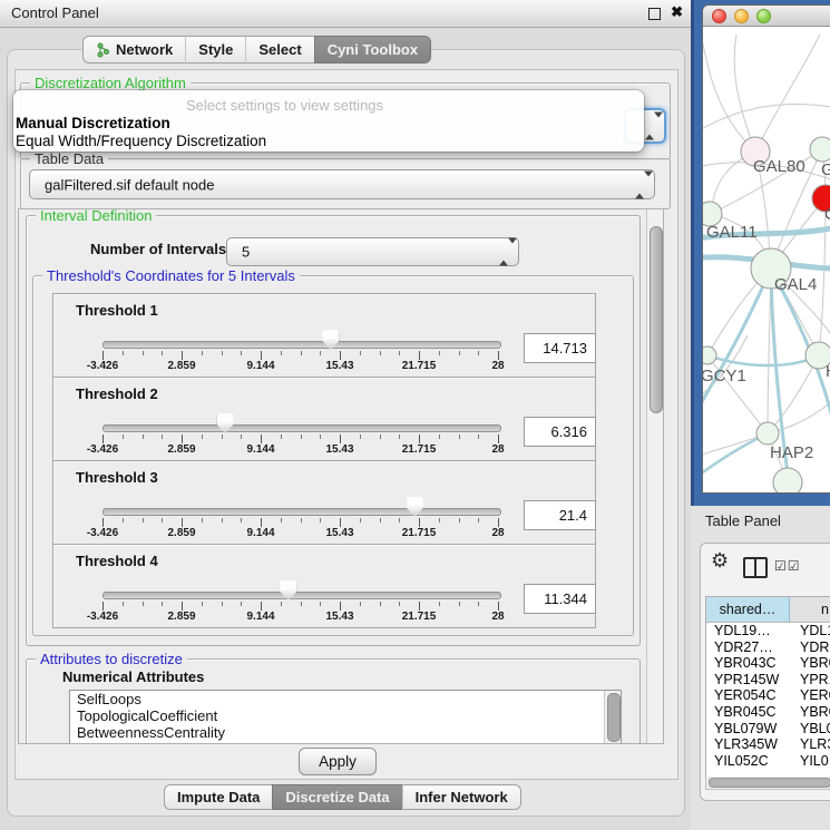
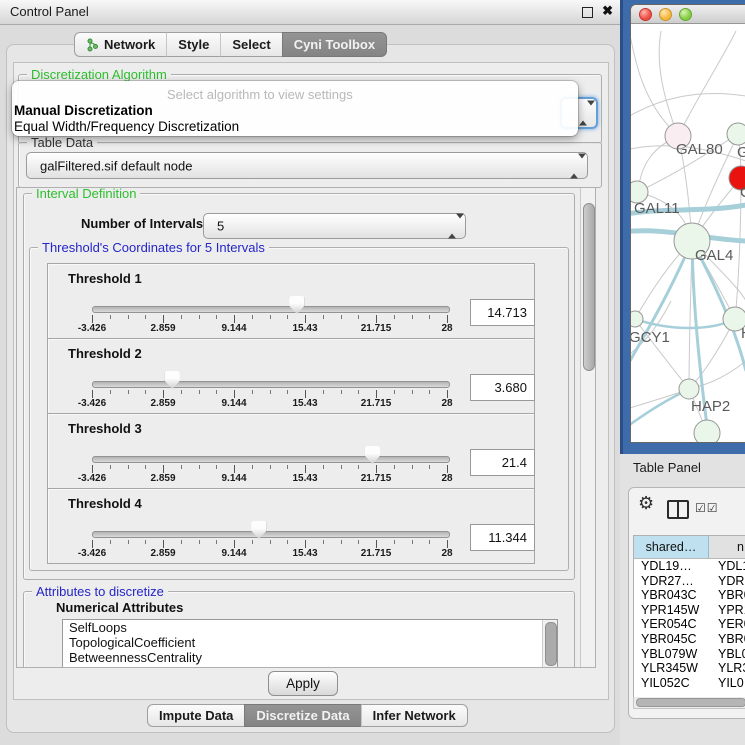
  Control Panel
  ✖
  Network
  Style
  Select
  Cyni Toolbox
  Discretization Algorithm
  Table Data
  galFiltered.sif default node
  Interval Definition
  Number of Intervals
  5
  Threshold's Coordinates for 5 Intervals
  Threshold 1
  -3.426
  2.859
  9.144
  15.43
  21.715
  28
  14.713
  Threshold 2
  -3.426
  2.859
  9.144
  15.43
  21.715
  28
- 6.316
+ 3.680
  Threshold 3
  -3.426
  2.859
  9.144
  15.43
  21.715
  28
  21.4
  Threshold 4
  -3.426
  2.859
  9.144
  15.43
  21.715
  28
  11.344
  Attributes to discretize
  Numerical Attributes
  SelfLoops
  TopologicalCoefficient
  BetweennessCentrality
  Apply
  Impute Data
  Discretize Data
  Infer Network
- Select settings to view settings
+ Select algorithm to view settings
  Manual Discretization
  Equal Width/Frequency Discretization
  GAL80
  GAL11
  GAL4
  GCY1
  HAP2
  Table Panel
  ⚙
  ☑☑
  shared…
  n
  YDL19…
  YDL
  YDR27…
  YDR
  YBR043C
  YBR
  YPR145W
  YPR
  YER054C
  YER
  YBR045C
  YBR
  YBL079W
  YBL
  YLR345W
  YLR
  YIL052C
  YIL0
